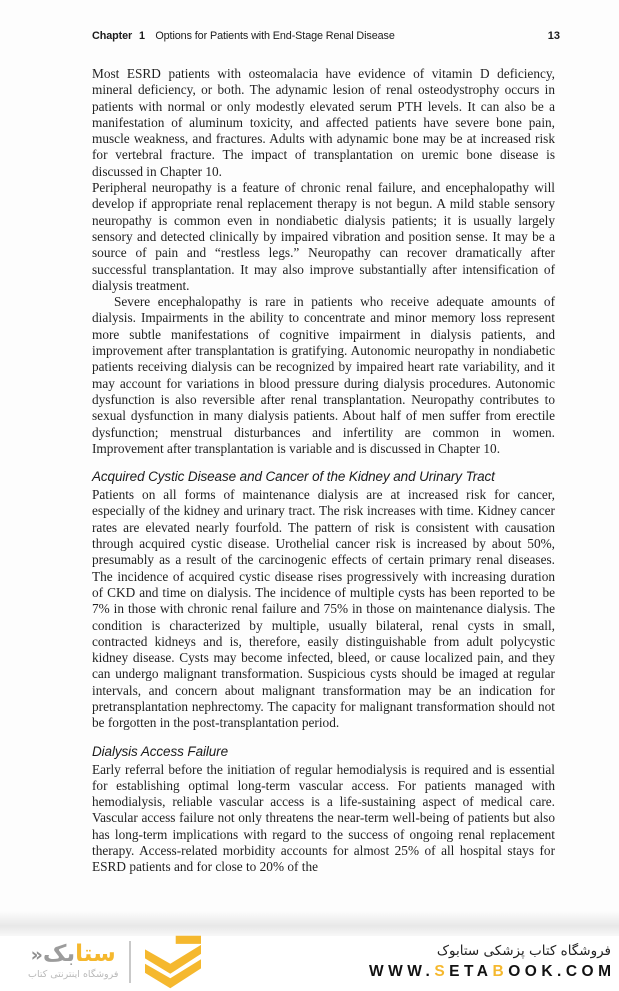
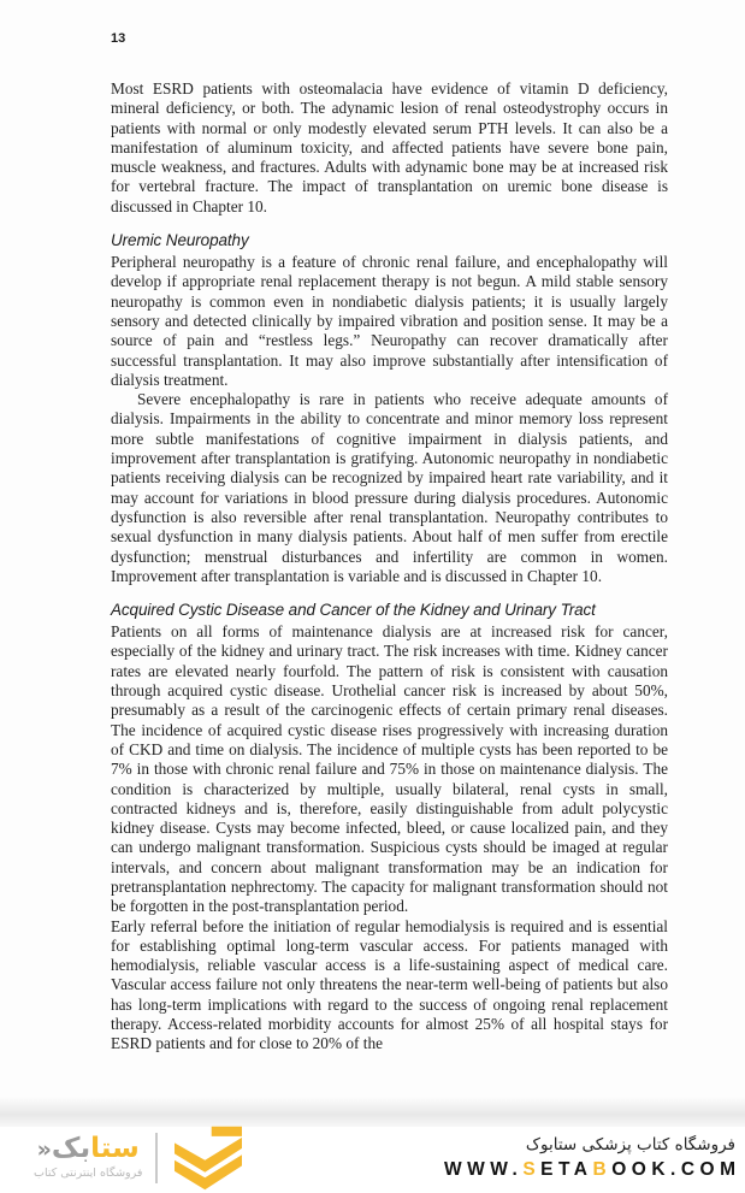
- Chapter 1 Options for Patients with End-Stage Renal Disease
  13
  Most ESRD patients with osteomalacia have evidence of vitamin D deficiency, mineral deficiency, or both. The adynamic lesion of renal osteodystrophy occurs in patients with normal or only modestly elevated serum PTH levels. It can also be a manifestation of aluminum toxicity, and affected patients have severe bone pain, muscle weakness, and fractures. Adults with adynamic bone may be at increased risk for vertebral fracture. The impact of transplantation on uremic bone disease is discussed in Chapter 10.
+ Uremic Neuropathy
  Peripheral neuropathy is a feature of chronic renal failure, and encephalopathy will develop if appropriate renal replacement therapy is not begun. A mild stable sensory neuropathy is common even in nondiabetic dialysis patients; it is usually largely sensory and detected clinically by impaired vibration and position sense. It may be a source of pain and “restless legs.” Neuropathy can recover dramatically after successful transplantation. It may also improve substantially after intensification of dialysis treatment.
  Severe encephalopathy is rare in patients who receive adequate amounts of dialysis. Impairments in the ability to concentrate and minor memory loss represent more subtle manifestations of cognitive impairment in dialysis patients, and improvement after transplantation is gratifying. Autonomic neuropathy in nondiabetic patients receiving dialysis can be recognized by impaired heart rate variability, and it may account for variations in blood pressure during dialysis procedures. Autonomic dysfunction is also reversible after renal transplantation. Neuropathy contributes to sexual dysfunction in many dialysis patients. About half of men suffer from erectile dysfunction; menstrual disturbances and infertility are common in women. Improvement after transplantation is variable and is discussed in Chapter 10.
  Acquired Cystic Disease and Cancer of the Kidney and Urinary Tract
  Patients on all forms of maintenance dialysis are at increased risk for cancer, especially of the kidney and urinary tract. The risk increases with time. Kidney cancer rates are elevated nearly fourfold. The pattern of risk is consistent with causation through acquired cystic disease. Urothelial cancer risk is increased by about 50%, presumably as a result of the carcinogenic effects of certain primary renal diseases. The incidence of acquired cystic disease rises progressively with increasing duration of CKD and time on dialysis. The incidence of multiple cysts has been reported to be 7% in those with chronic renal failure and 75% in those on maintenance dialysis. The condition is characterized by multiple, usually bilateral, renal cysts in small, contracted kidneys and is, therefore, easily distinguishable from adult polycystic kidney disease. Cysts may become infected, bleed, or cause localized pain, and they can undergo malignant transformation. Suspicious cysts should be imaged at regular intervals, and concern about malignant transformation may be an indication for pretransplantation nephrectomy. The capacity for malignant transformation should not be forgotten in the post-transplantation period.
- Dialysis Access Failure
  Early referral before the initiation of regular hemodialysis is required and is essential for establishing optimal long-term vascular access. For patients managed with hemodialysis, reliable vascular access is a life-sustaining aspect of medical care. Vascular access failure not only threatens the near-term well-being of patients but also has long-term implications with regard to the success of ongoing renal replacement therapy. Access-related morbidity accounts for almost 25% of all hospital stays for ESRD patients and for close to 20% of the
  ستابک«
  فروشگاه اینترنتی کتاب
  فروشگاه کتاب پزشکی ستابوک
  WWW.SETABOOK.COM
